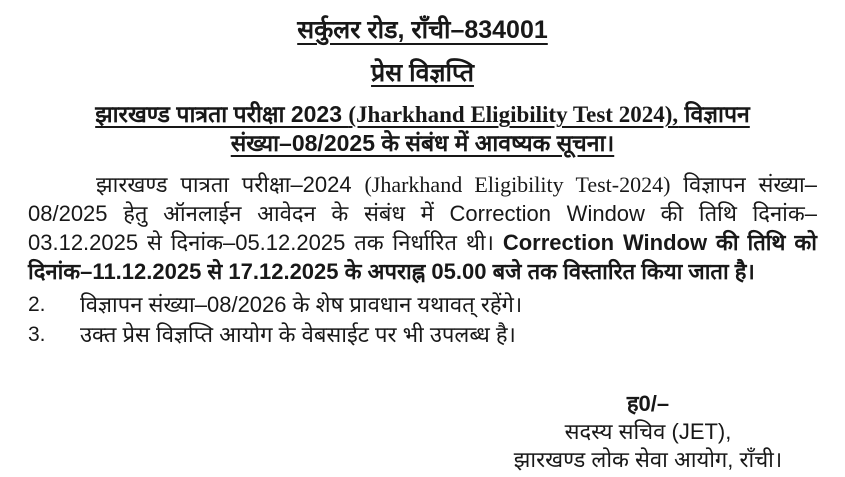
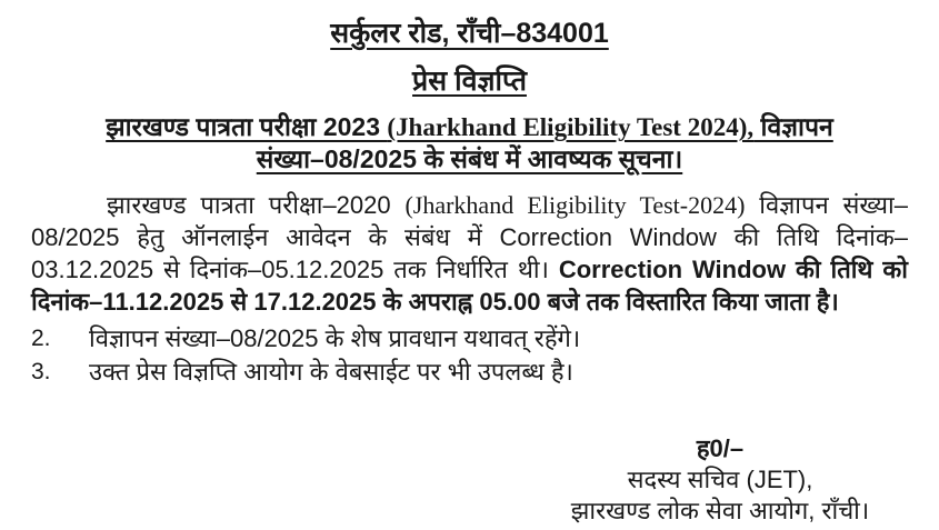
  सर्कुलर रोड, राँची–834001
  प्रेस विज्ञप्ति
  झारखण्ड पात्रता परीक्षा 2023 (Jharkhand Eligibility Test 2024), विज्ञापन
  संख्या–08/2025 के संबंध में आवष्यक सूचना।
- झारखण्ड पात्रता परीक्षा–2024 (Jharkhand Eligibility Test-2024) विज्ञापन संख्या–08/2025 हेतु ऑनलाईन आवेदन के संबंध में Correction Window की तिथि दिनांक–03.12.2025 से दिनांक–05.12.2025 तक निर्धारित थी। Correction Window की तिथि को दिनांक–11.12.2025 से 17.12.2025 के अपराह्न 05.00 बजे तक विस्तारित किया जाता है।
+ झारखण्ड पात्रता परीक्षा–2020 (Jharkhand Eligibility Test-2024) विज्ञापन संख्या–08/2025 हेतु ऑनलाईन आवेदन के संबंध में Correction Window की तिथि दिनांक–03.12.2025 से दिनांक–05.12.2025 तक निर्धारित थी। Correction Window की तिथि को दिनांक–11.12.2025 से 17.12.2025 के अपराह्न 05.00 बजे तक विस्तारित किया जाता है।
  2.
- विज्ञापन संख्या–08/2026 के शेष प्रावधान यथावत् रहेंगे।
+ विज्ञापन संख्या–08/2025 के शेष प्रावधान यथावत् रहेंगे।
  3.
  उक्त प्रेस विज्ञप्ति आयोग के वेबसाईट पर भी उपलब्ध है।
  ह0/–
  सदस्य सचिव (JET),
  झारखण्ड लोक सेवा आयोग, राँची।
